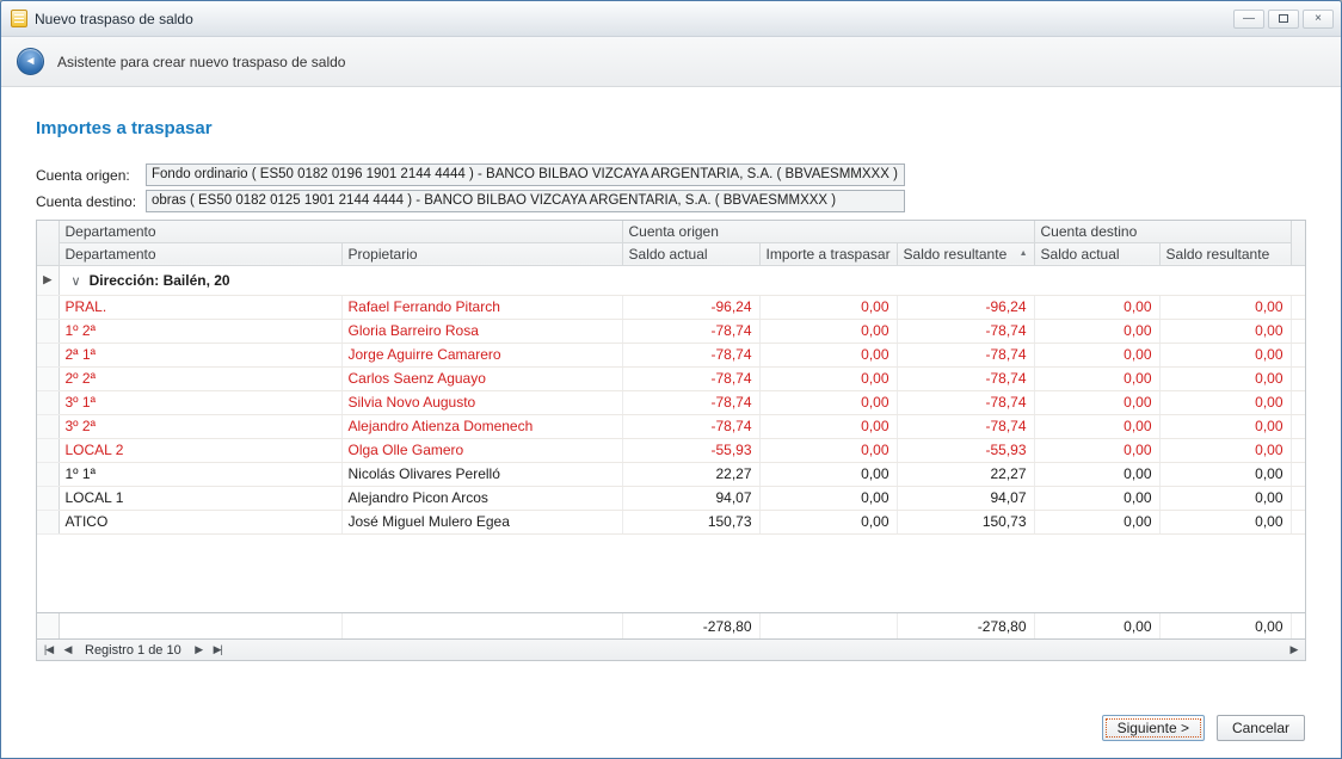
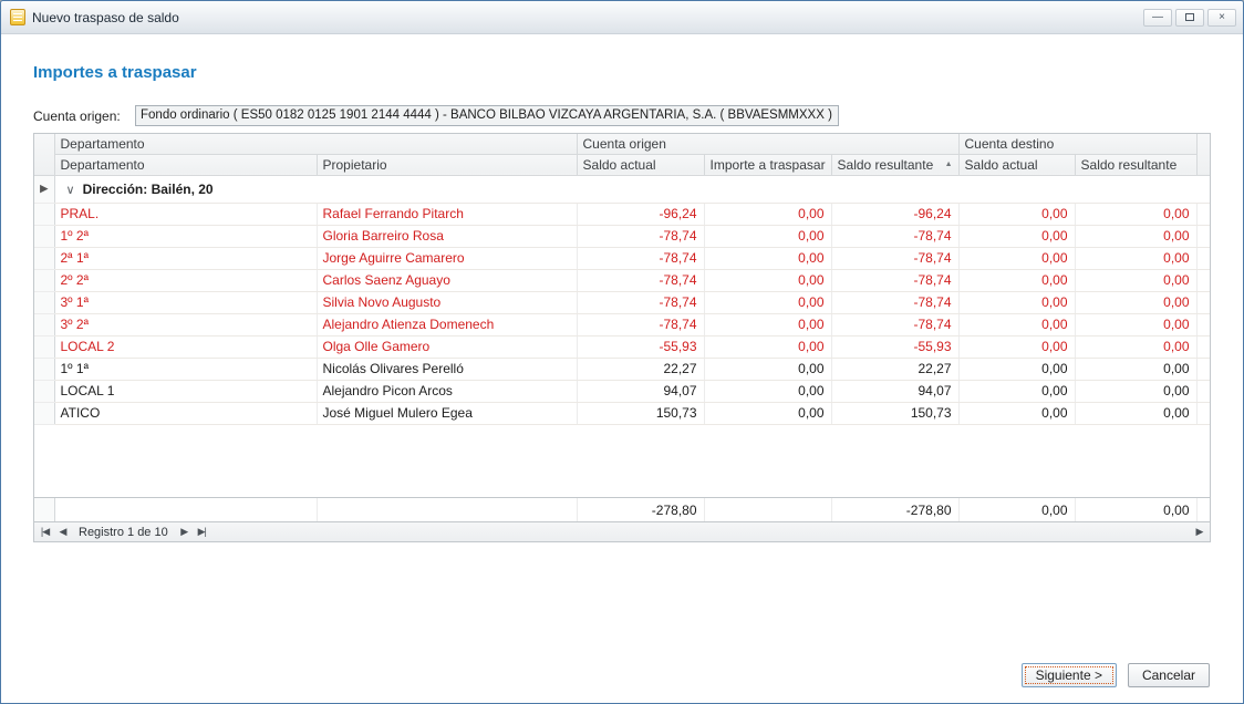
  Nuevo traspaso de saldo
  —
  ×
- ◄
- Asistente para crear nuevo traspaso de saldo
  Importes a traspasar
  Cuenta origen:
- Fondo ordinario ( ES50 0182 0196 1901 2144 4444 ) - BANCO BILBAO VIZCAYA ARGENTARIA, S.A. ( BBVAESMMXXX )
+ Fondo ordinario ( ES50 0182 0125 1901 2144 4444 ) - BANCO BILBAO VIZCAYA ARGENTARIA, S.A. ( BBVAESMMXXX )
- Cuenta destino:
- obras ( ES50 0182 0125 1901 2144 4444 ) - BANCO BILBAO VIZCAYA ARGENTARIA, S.A. ( BBVAESMMXXX )
  	Departamento	Cuenta origen	Cuenta destino
  Departamento	Propietario	Saldo actual	Importe a traspasar	Saldo resultante	Saldo actual	Saldo resultante
  ▶	∨ Dirección: Bailén, 20
  	PRAL.	Rafael Ferrando Pitarch	-96,24	0,00	-96,24	0,00	0,00
  	1º 2ª	Gloria Barreiro Rosa	-78,74	0,00	-78,74	0,00	0,00
  	2ª 1ª	Jorge Aguirre Camarero	-78,74	0,00	-78,74	0,00	0,00
  	2º 2ª	Carlos Saenz Aguayo	-78,74	0,00	-78,74	0,00	0,00
  	3º 1ª	Silvia Novo Augusto	-78,74	0,00	-78,74	0,00	0,00
  	3º 2ª	Alejandro Atienza Domenech	-78,74	0,00	-78,74	0,00	0,00
  	LOCAL 2	Olga Olle Gamero	-55,93	0,00	-55,93	0,00	0,00
  	1º 1ª	Nicolás Olivares Perelló	22,27	0,00	22,27	0,00	0,00
  	LOCAL 1	Alejandro Picon Arcos	94,07	0,00	94,07	0,00	0,00
  	ATICO	José Miguel Mulero Egea	150,73	0,00	150,73	0,00	0,00
  			-278,80		-278,80	0,00	0,00
  |◀
  ◀
  Registro 1 de 10
  ▶
  ▶|
  ▶
  Siguiente >
  Cancelar
